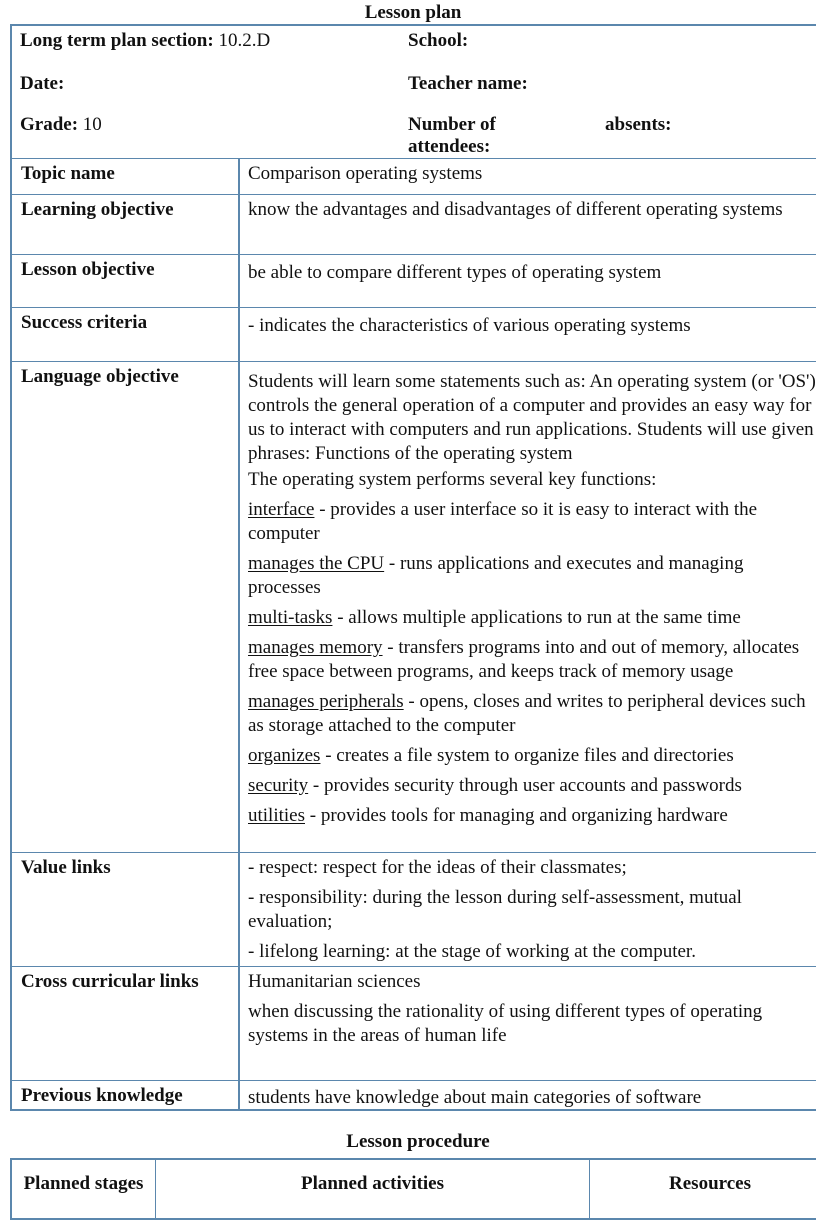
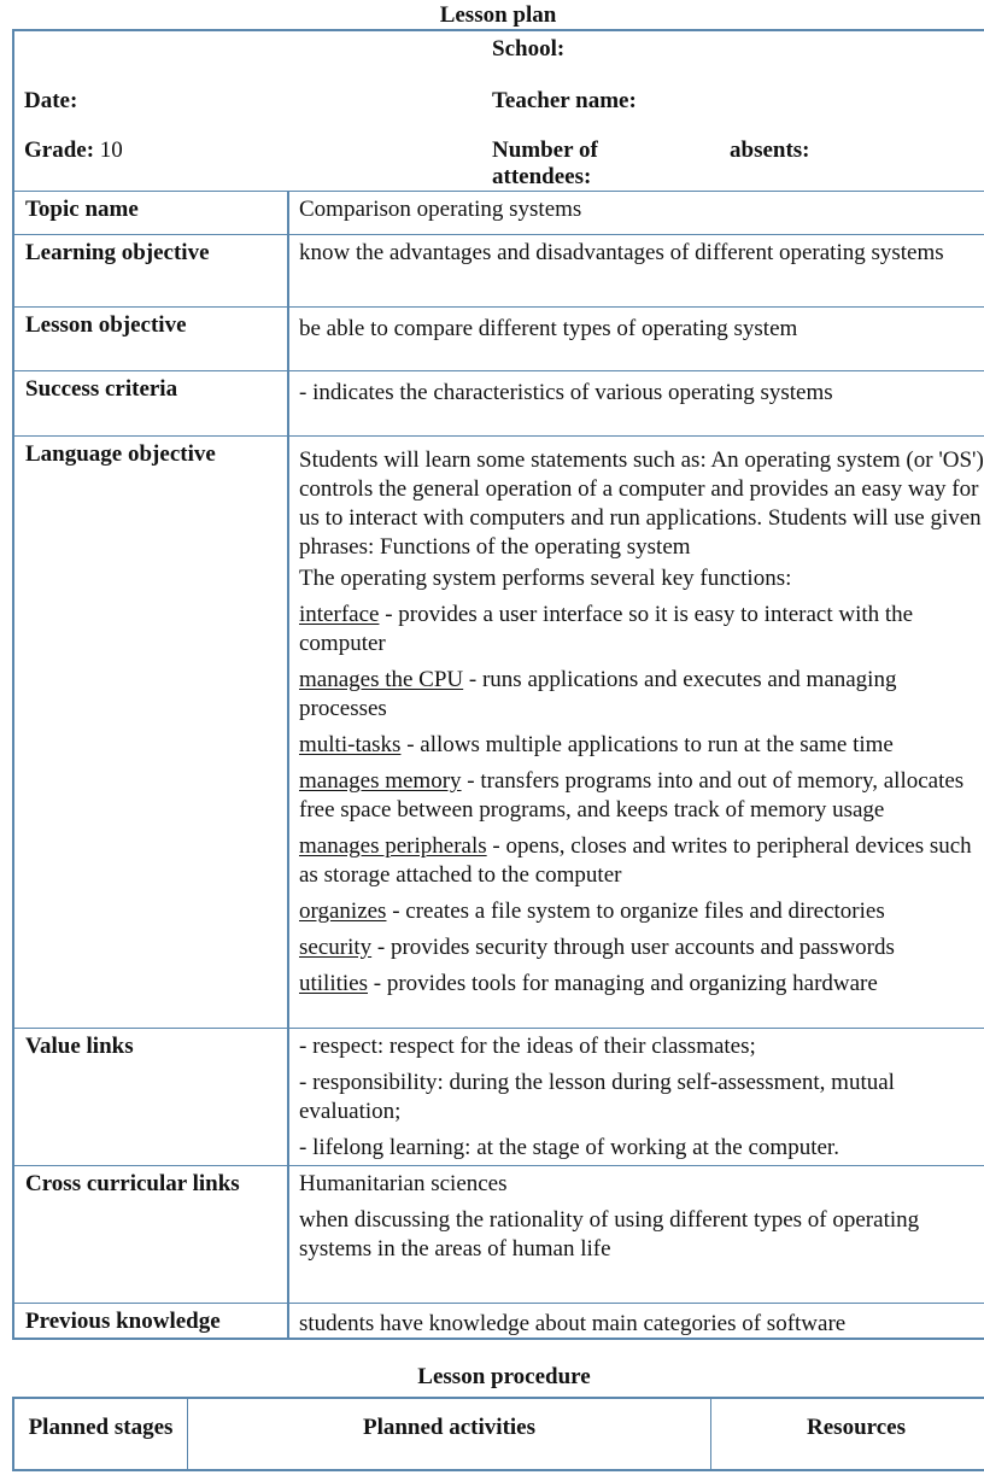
  Lesson plan
- Long term plan section: 10.2.D
  School:
  Date:
  Teacher name:
  Grade: 10
  Number of
  attendees:
  absents:
  Topic name
  Comparison operating systems
  Learning objective
  know the advantages and disadvantages of different operating systems
  Lesson objective
  be able to compare different types of operating system
  Success criteria
  - indicates the characteristics of various operating systems
  Language objective
  Students will learn some statements such as: An operating system (or 'OS') controls the general operation of a computer and provides an easy way for us to interact with computers and run applications. Students will use given phrases: Functions of the operating system
  The operating system performs several key functions:
  interface - provides a user interface so it is easy to interact with the computer
  manages the CPU - runs applications and executes and managing processes
  multi-tasks - allows multiple applications to run at the same time
  manages memory - transfers programs into and out of memory, allocates free space between programs, and keeps track of memory usage
  manages peripherals - opens, closes and writes to peripheral devices such as storage attached to the computer
  organizes - creates a file system to organize files and directories
  security - provides security through user accounts and passwords
  utilities - provides tools for managing and organizing hardware
  Value links
  - respect: respect for the ideas of their classmates;
  - responsibility: during the lesson during self-assessment, mutual evaluation;
  - lifelong learning: at the stage of working at the computer.
  Cross curricular links
  Humanitarian sciences
  when discussing the rationality of using different types of operating systems in the areas of human life
  Previous knowledge
  students have knowledge about main categories of software
  Lesson procedure
  Planned stages
  Planned activities
  Resources
